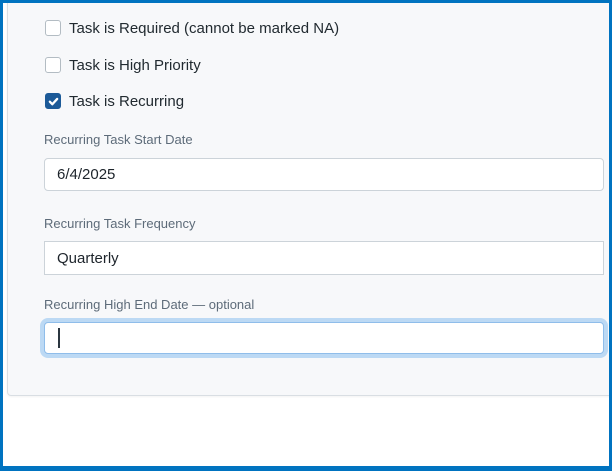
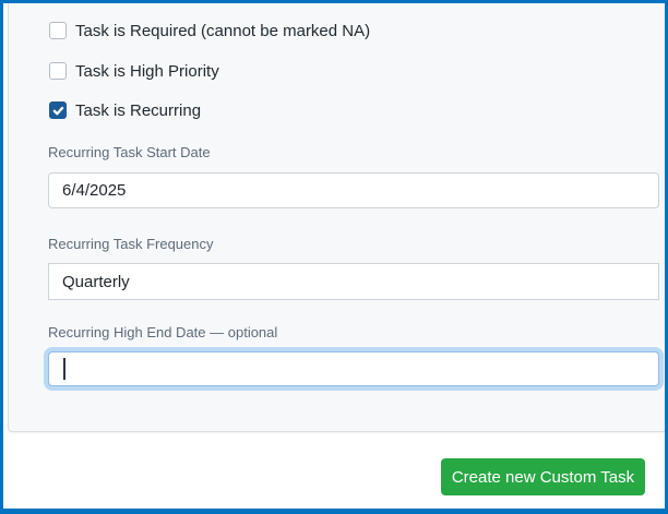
  Task is Required (cannot be marked NA)
  Task is High Priority
  Task is Recurring
  Recurring Task Start Date
  6/4/2025
  Recurring Task Frequency
  Quarterly
  Recurring High End Date — optional
+ Create new Custom Task
